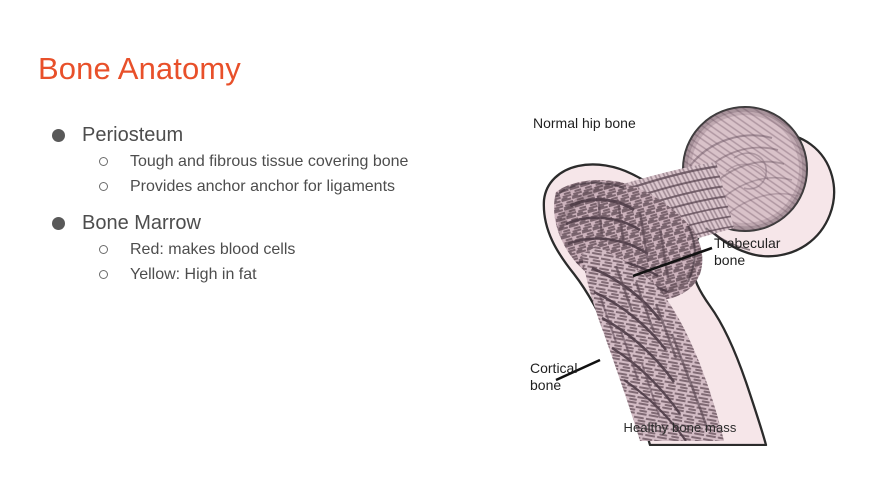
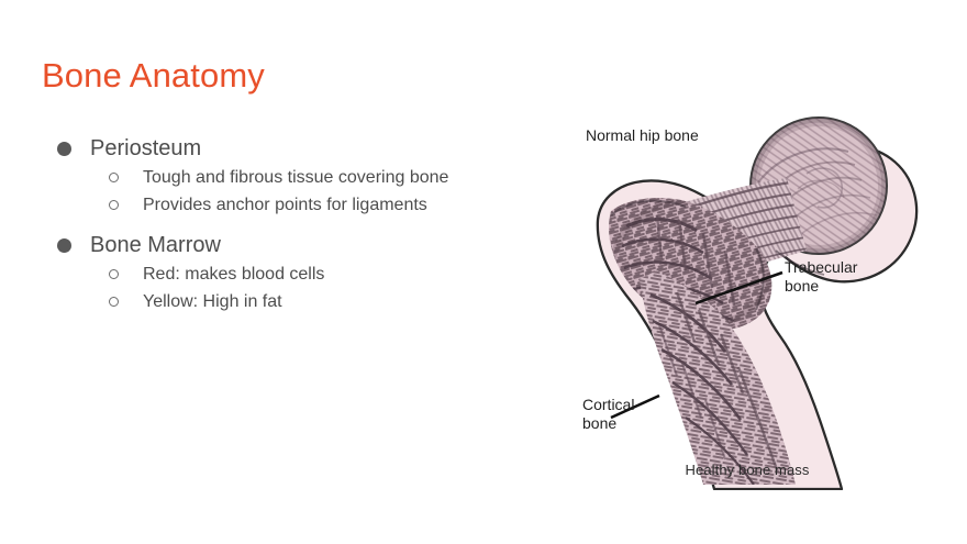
  Bone Anatomy
  Periosteum
  Tough and fibrous tissue covering bone
- Provides anchor anchor for ligaments
+ Provides anchor points for ligaments
  Bone Marrow
  Red: makes blood cells
  Yellow: High in fat
  Normal hip bone
  Trabecular
  bone
  Cortical
  bone
  Healthy bone mass
